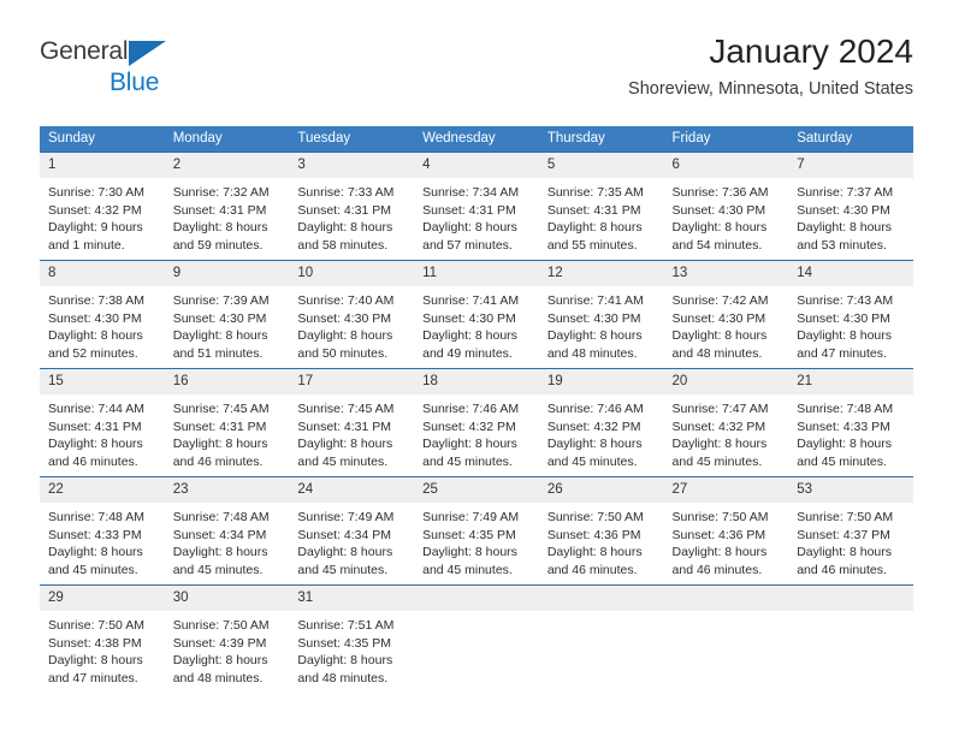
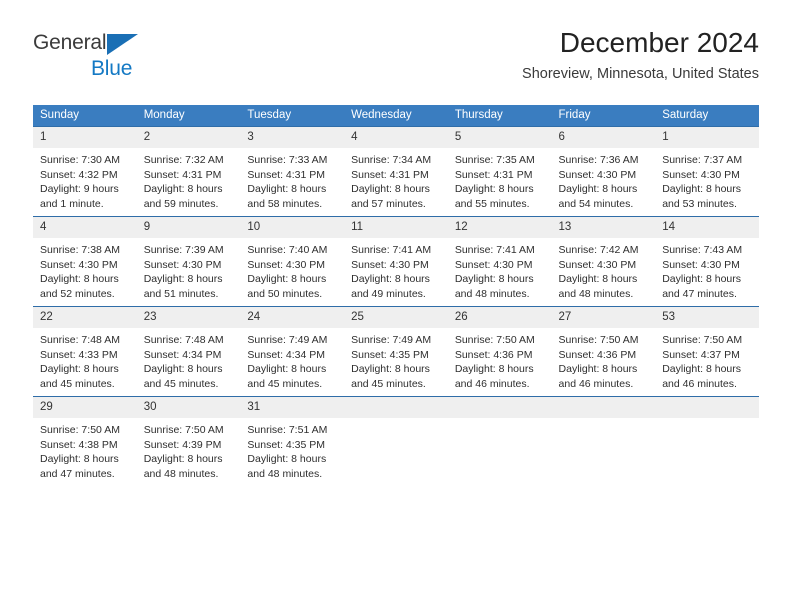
  General
  Blue
- January 2024
+ December 2024
  Shoreview, Minnesota, United States
  Sunday	Monday	Tuesday	Wednesday	Thursday	Friday	Saturday
- 1Sunrise: 7:30 AMSunset: 4:32 PMDaylight: 9 hoursand 1 minute.	2Sunrise: 7:32 AMSunset: 4:31 PMDaylight: 8 hoursand 59 minutes.	3Sunrise: 7:33 AMSunset: 4:31 PMDaylight: 8 hoursand 58 minutes.	4Sunrise: 7:34 AMSunset: 4:31 PMDaylight: 8 hoursand 57 minutes.	5Sunrise: 7:35 AMSunset: 4:31 PMDaylight: 8 hoursand 55 minutes.	6Sunrise: 7:36 AMSunset: 4:30 PMDaylight: 8 hoursand 54 minutes.	7Sunrise: 7:37 AMSunset: 4:30 PMDaylight: 8 hoursand 53 minutes.
+ 1Sunrise: 7:30 AMSunset: 4:32 PMDaylight: 9 hoursand 1 minute.	2Sunrise: 7:32 AMSunset: 4:31 PMDaylight: 8 hoursand 59 minutes.	3Sunrise: 7:33 AMSunset: 4:31 PMDaylight: 8 hoursand 58 minutes.	4Sunrise: 7:34 AMSunset: 4:31 PMDaylight: 8 hoursand 57 minutes.	5Sunrise: 7:35 AMSunset: 4:31 PMDaylight: 8 hoursand 55 minutes.	6Sunrise: 7:36 AMSunset: 4:30 PMDaylight: 8 hoursand 54 minutes.	1Sunrise: 7:37 AMSunset: 4:30 PMDaylight: 8 hoursand 53 minutes.
- 8Sunrise: 7:38 AMSunset: 4:30 PMDaylight: 8 hoursand 52 minutes.	9Sunrise: 7:39 AMSunset: 4:30 PMDaylight: 8 hoursand 51 minutes.	10Sunrise: 7:40 AMSunset: 4:30 PMDaylight: 8 hoursand 50 minutes.	11Sunrise: 7:41 AMSunset: 4:30 PMDaylight: 8 hoursand 49 minutes.	12Sunrise: 7:41 AMSunset: 4:30 PMDaylight: 8 hoursand 48 minutes.	13Sunrise: 7:42 AMSunset: 4:30 PMDaylight: 8 hoursand 48 minutes.	14Sunrise: 7:43 AMSunset: 4:30 PMDaylight: 8 hoursand 47 minutes.
+ 4Sunrise: 7:38 AMSunset: 4:30 PMDaylight: 8 hoursand 52 minutes.	9Sunrise: 7:39 AMSunset: 4:30 PMDaylight: 8 hoursand 51 minutes.	10Sunrise: 7:40 AMSunset: 4:30 PMDaylight: 8 hoursand 50 minutes.	11Sunrise: 7:41 AMSunset: 4:30 PMDaylight: 8 hoursand 49 minutes.	12Sunrise: 7:41 AMSunset: 4:30 PMDaylight: 8 hoursand 48 minutes.	13Sunrise: 7:42 AMSunset: 4:30 PMDaylight: 8 hoursand 48 minutes.	14Sunrise: 7:43 AMSunset: 4:30 PMDaylight: 8 hoursand 47 minutes.
- 15Sunrise: 7:44 AMSunset: 4:31 PMDaylight: 8 hoursand 46 minutes.	16Sunrise: 7:45 AMSunset: 4:31 PMDaylight: 8 hoursand 46 minutes.	17Sunrise: 7:45 AMSunset: 4:31 PMDaylight: 8 hoursand 45 minutes.	18Sunrise: 7:46 AMSunset: 4:32 PMDaylight: 8 hoursand 45 minutes.	19Sunrise: 7:46 AMSunset: 4:32 PMDaylight: 8 hoursand 45 minutes.	20Sunrise: 7:47 AMSunset: 4:32 PMDaylight: 8 hoursand 45 minutes.	21Sunrise: 7:48 AMSunset: 4:33 PMDaylight: 8 hoursand 45 minutes.
  22Sunrise: 7:48 AMSunset: 4:33 PMDaylight: 8 hoursand 45 minutes.	23Sunrise: 7:48 AMSunset: 4:34 PMDaylight: 8 hoursand 45 minutes.	24Sunrise: 7:49 AMSunset: 4:34 PMDaylight: 8 hoursand 45 minutes.	25Sunrise: 7:49 AMSunset: 4:35 PMDaylight: 8 hoursand 45 minutes.	26Sunrise: 7:50 AMSunset: 4:36 PMDaylight: 8 hoursand 46 minutes.	27Sunrise: 7:50 AMSunset: 4:36 PMDaylight: 8 hoursand 46 minutes.	53Sunrise: 7:50 AMSunset: 4:37 PMDaylight: 8 hoursand 46 minutes.
  29Sunrise: 7:50 AMSunset: 4:38 PMDaylight: 8 hoursand 47 minutes.	30Sunrise: 7:50 AMSunset: 4:39 PMDaylight: 8 hoursand 48 minutes.	31Sunrise: 7:51 AMSunset: 4:35 PMDaylight: 8 hoursand 48 minutes.
